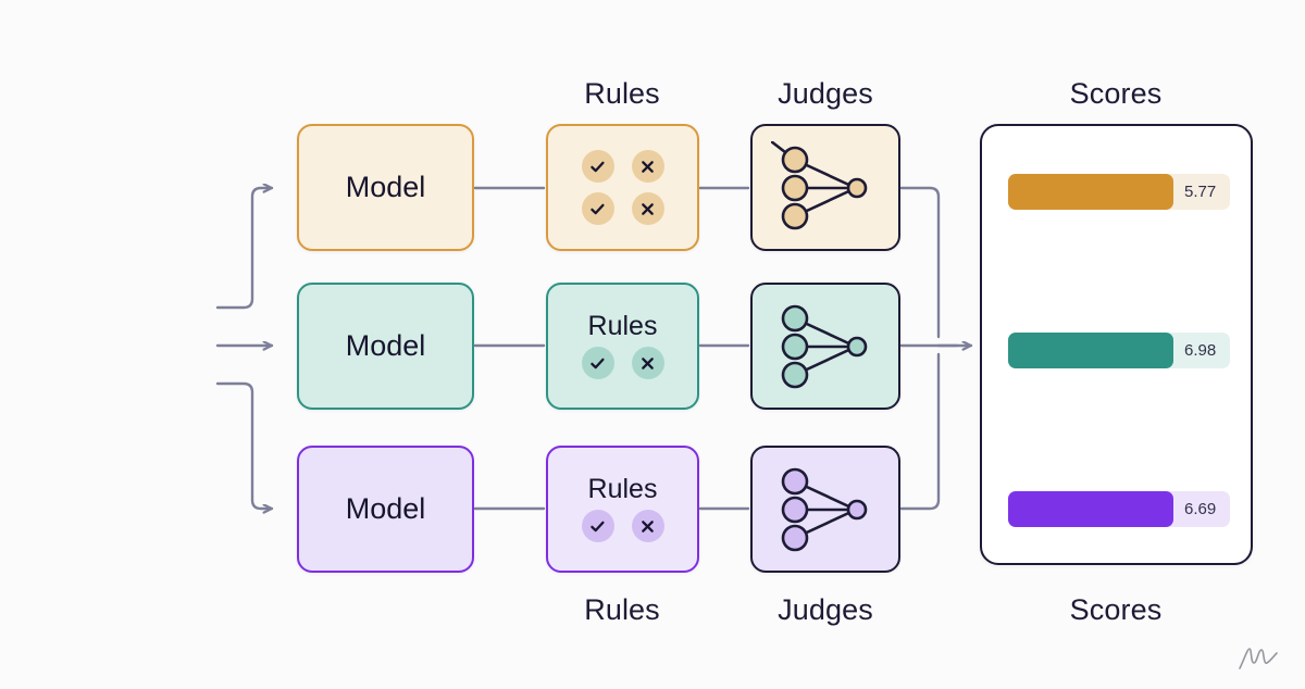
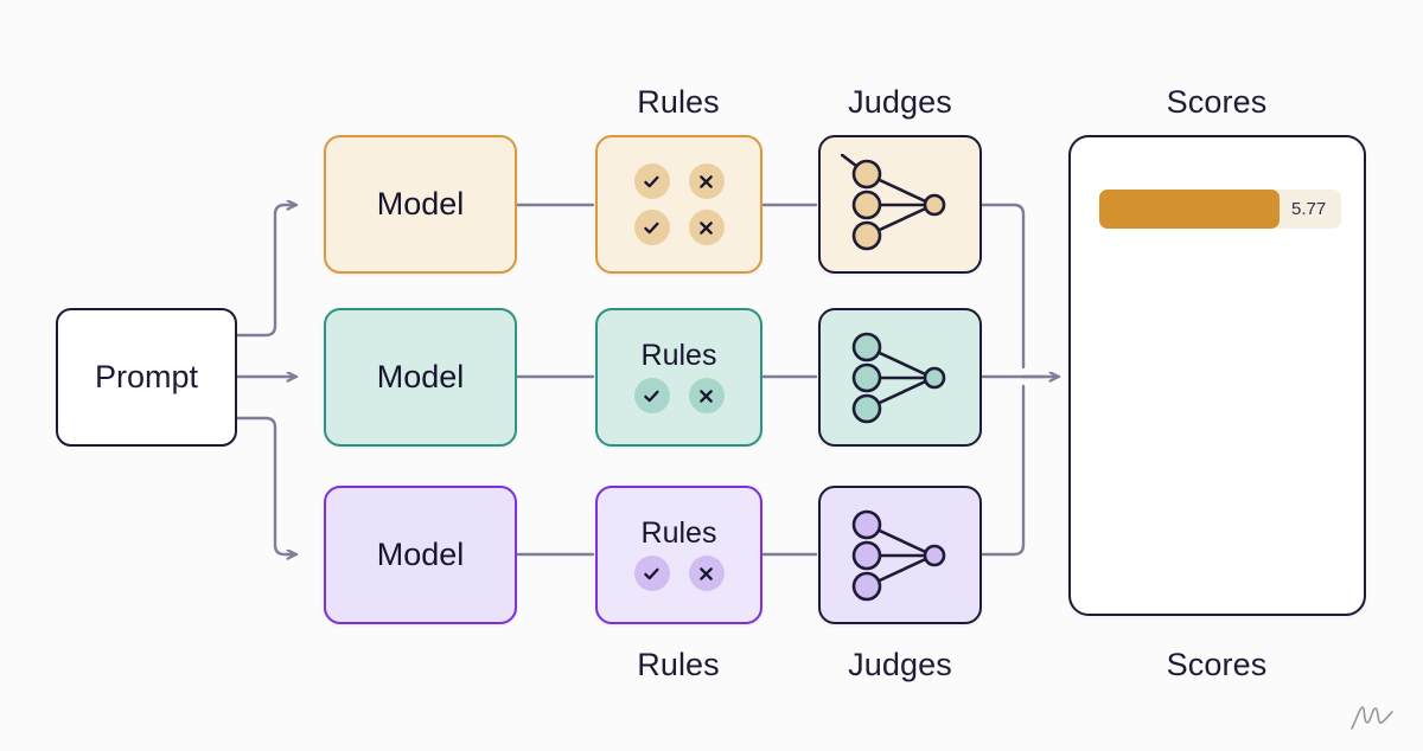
  Rules
  Judges
  Scores
  Rules
  Judges
  Scores
+ Prompt
  Model
  Model
  Rules
  Model
  Rules
  5.77
- 6.98
- 6.69
